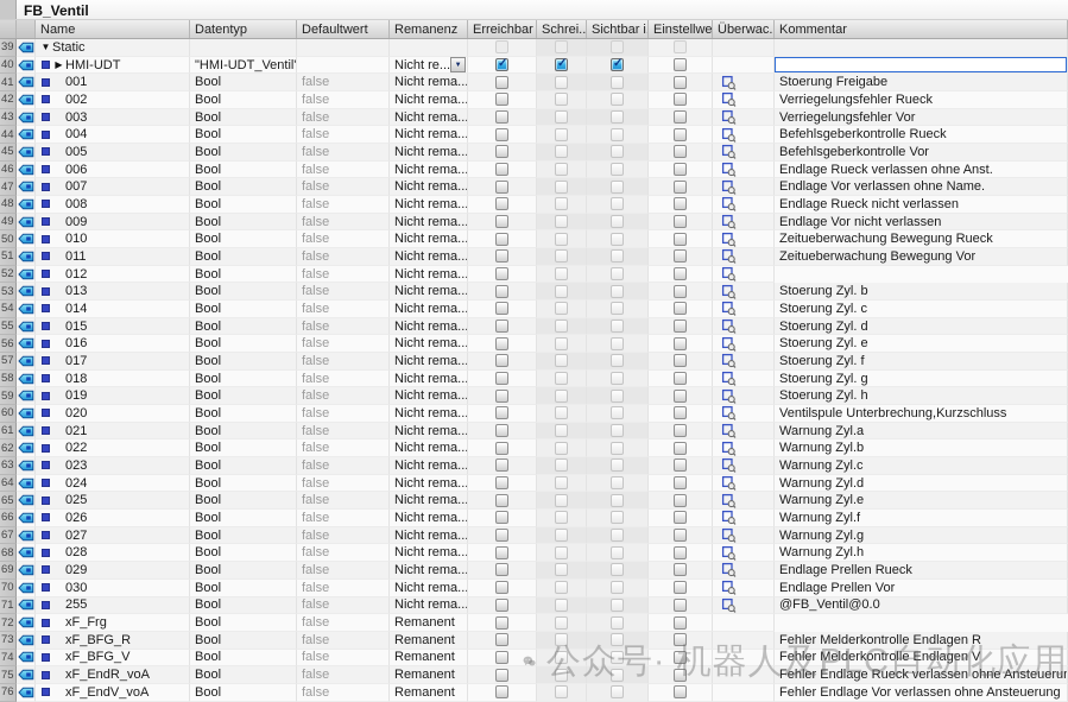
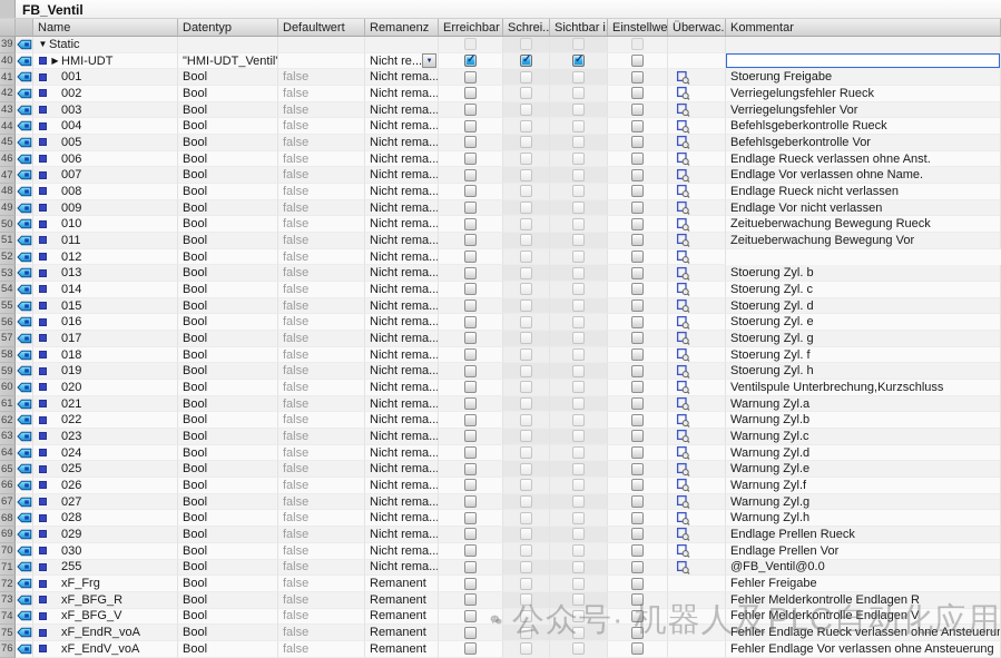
  FB_Ventil
  Name
  Datentyp
  Defaultwert
  Remanenz
  Erreichbar
  Schrei..
  Sichtbar i.
  Einstellwe
  Überwac..
  Kommentar
  39
  ▼
  Static
  40
  ▶
  HMI-UDT
  "HMI-UDT_Ventil
  Nicht re...
  41
  001
  Bool
  false
  Nicht rema...
  Stoerung Freigabe
  42
  002
  Bool
  false
  Nicht rema...
  Verriegelungsfehler Rueck
  43
  003
  Bool
  false
  Nicht rema...
  Verriegelungsfehler Vor
  44
  004
  Bool
  false
  Nicht rema...
  Befehlsgeberkontrolle Rueck
  45
  005
  Bool
  false
  Nicht rema...
  Befehlsgeberkontrolle Vor
  46
  006
  Bool
  false
  Nicht rema...
  Endlage Rueck verlassen ohne Anst.
  47
  007
  Bool
  false
  Nicht rema...
  Endlage Vor verlassen ohne Name.
  48
  008
  Bool
  false
  Nicht rema...
  Endlage Rueck nicht verlassen
  49
  009
  Bool
  false
  Nicht rema...
  Endlage Vor nicht verlassen
  50
  010
  Bool
  false
  Nicht rema...
  Zeitueberwachung Bewegung Rueck
  51
  011
  Bool
  false
  Nicht rema...
  Zeitueberwachung Bewegung Vor
  52
  012
  Bool
  false
  Nicht rema...
  53
  013
  Bool
  false
  Nicht rema...
  Stoerung Zyl. b
  54
  014
  Bool
  false
  Nicht rema...
  Stoerung Zyl. c
  55
  015
  Bool
  false
  Nicht rema...
  Stoerung Zyl. d
  56
  016
  Bool
  false
  Nicht rema...
  Stoerung Zyl. e
  57
  017
  Bool
  false
  Nicht rema...
- Stoerung Zyl. f
+ Stoerung Zyl. g
  58
  018
  Bool
  false
  Nicht rema...
- Stoerung Zyl. g
+ Stoerung Zyl. f
  59
  019
  Bool
  false
  Nicht rema...
  Stoerung Zyl. h
  60
  020
  Bool
  false
  Nicht rema...
  Ventilspule Unterbrechung,Kurzschluss
  61
  021
  Bool
  false
  Nicht rema...
  Warnung Zyl.a
  62
  022
  Bool
  false
  Nicht rema...
  Warnung Zyl.b
  63
  023
  Bool
  false
  Nicht rema...
  Warnung Zyl.c
  64
  024
  Bool
  false
  Nicht rema...
  Warnung Zyl.d
  65
  025
  Bool
  false
  Nicht rema...
  Warnung Zyl.e
  66
  026
  Bool
  false
  Nicht rema...
  Warnung Zyl.f
  67
  027
  Bool
  false
  Nicht rema...
  Warnung Zyl.g
  68
  028
  Bool
  false
  Nicht rema...
  Warnung Zyl.h
  69
  029
  Bool
  false
  Nicht rema...
  Endlage Prellen Rueck
  70
  030
  Bool
  false
  Nicht rema...
  Endlage Prellen Vor
  71
  255
  Bool
  false
  Nicht rema...
  @FB_Ventil@0.0
  72
  xF_Frg
  Bool
  false
  Remanent
+ Fehler Freigabe
  73
  xF_BFG_R
  Bool
  false
  Remanent
  Fehler Melderkontrolle Endlagen R
  74
  xF_BFG_V
  Bool
  false
  Remanent
  Fehler Melderkontrolle Endlagen V
  75
  xF_EndR_voA
  Bool
  false
  Remanent
  Fehler Endlage Rueck verlassen ohne Ansteueru
  76
  xF_EndV_voA
  Bool
  false
  Remanent
  Fehler Endlage Vor verlassen ohne Ansteuerung
  公众号· 机器人及PLC自动化应用
